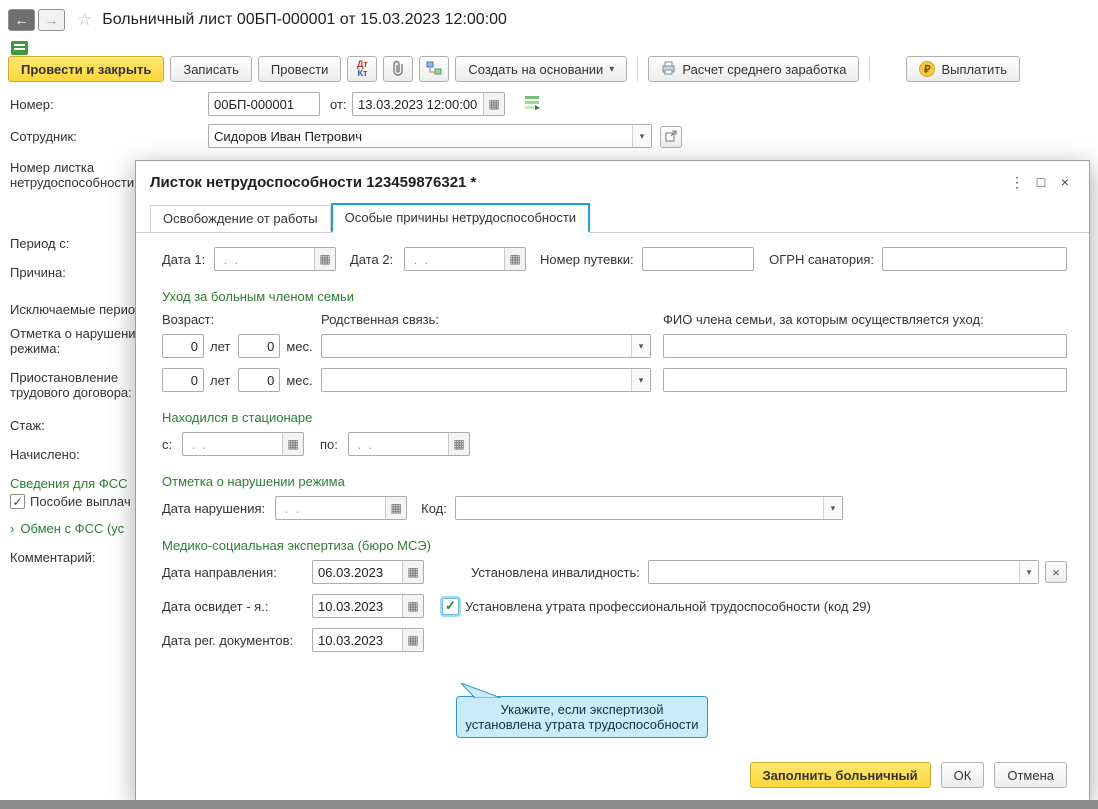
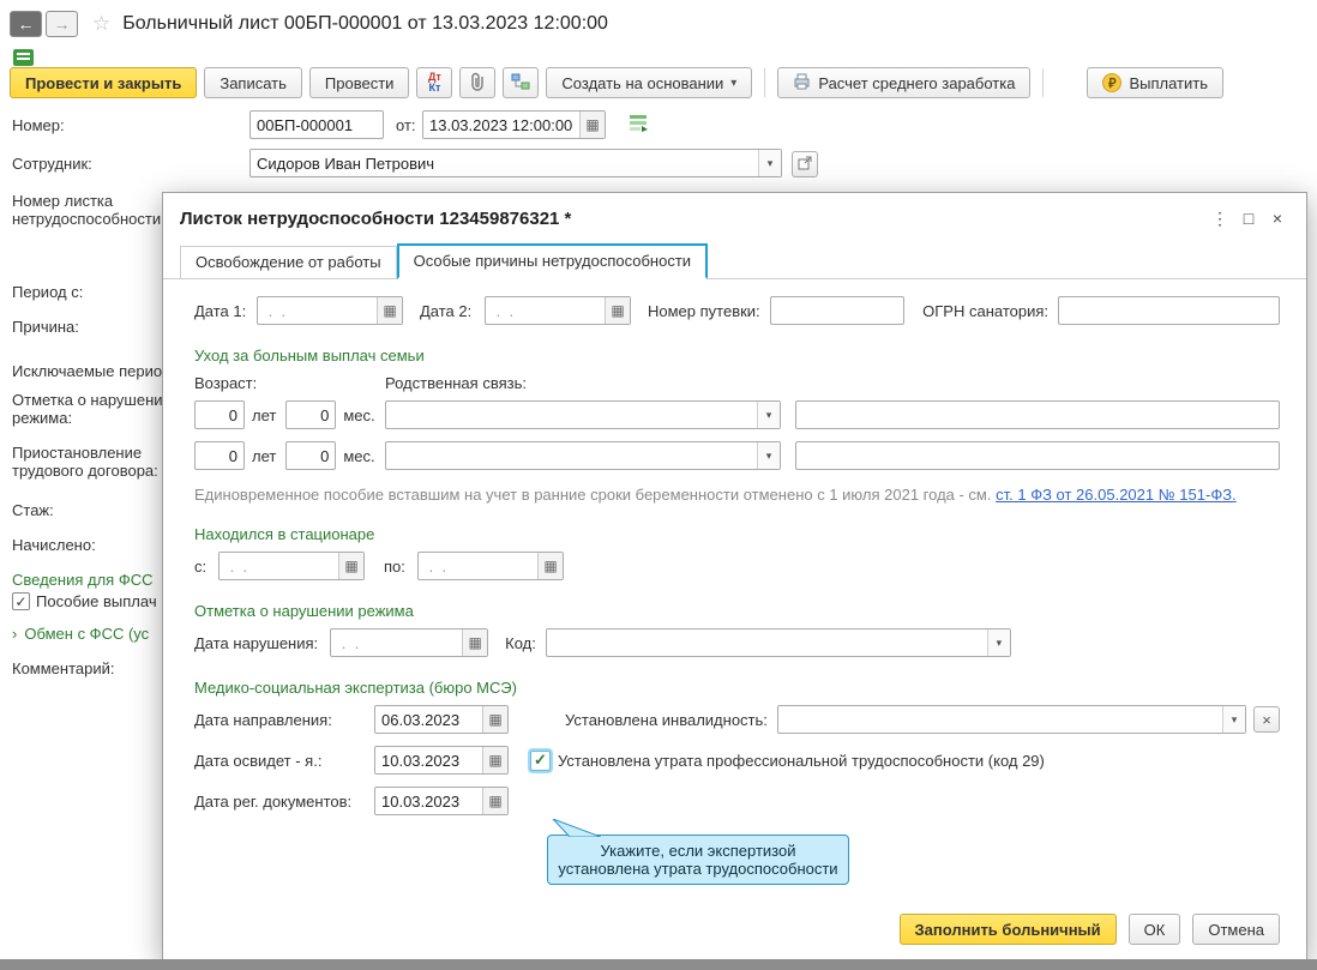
  ←
  →
  ☆
- Больничный лист 00БП-000001 от 15.03.2023 12:00:00
+ Больничный лист 00БП-000001 от 13.03.2023 12:00:00
  Провести и закрыть
  Записать
  Провести
  Дт
  Кт
  Создать на основании
  ▾
  Расчет среднего заработка
  ₽
  Выплатить
  Номер:
  00БП-000001
  от:
  13.03.2023 12:00:00
  ▦
  Сотрудник:
  Сидоров Иван Петрович
  ▾
  Номер листка
  нетрудоспособности
  Период с:
  Причина:
  Исключаемые перио
  Отметка о нарушени
  режима:
  Приостановление
  трудового договора:
  Стаж:
  Начислено:
  Сведения для ФСС
  ✓
  Пособие выплач
  ›
  Обмен с ФСС (ус
  Комментарий:
  Листок нетрудоспособности 123459876321 *
  ⋮
  □
  ×
  Освобождение от работы
  Особые причины нетрудоспособности
  Дата 1:
  . .
  ▦
  Дата 2:
  . .
  ▦
  Номер путевки:
  ОГРН санатория:
- Уход за больным членом семьи
+ Уход за больным выплач семьи
  Возраст:
  Родственная связь:
- ФИО члена семьи, за которым осуществляется уход:
  0
  лет
  0
  мес.
  ▾
  0
  лет
  0
  мес.
  ▾
+ Единовременное пособие вставшим на учет в ранние сроки беременности отменено с 1 июля 2021 года - см. ст. 1 ФЗ от 26.05.2021 № 151-ФЗ.
  Находился в стационаре
  с:
  . .
  ▦
  по:
  . .
  ▦
  Отметка о нарушении режима
  Дата нарушения:
  . .
  ▦
  Код:
  ▾
  Медико-социальная экспертиза (бюро МСЭ)
  Дата направления:
  06.03.2023
  ▦
  Установлена инвалидность:
  ▾
  ×
  Дата освидет - я.:
  10.03.2023
  ▦
  ✓
  Установлена утрата профессиональной трудоспособности (код 29)
  Дата рег. документов:
  10.03.2023
  ▦
  Укажите, если экспертизой
  установлена утрата трудоспособности
  Заполнить больничный
  ОК
  Отмена
